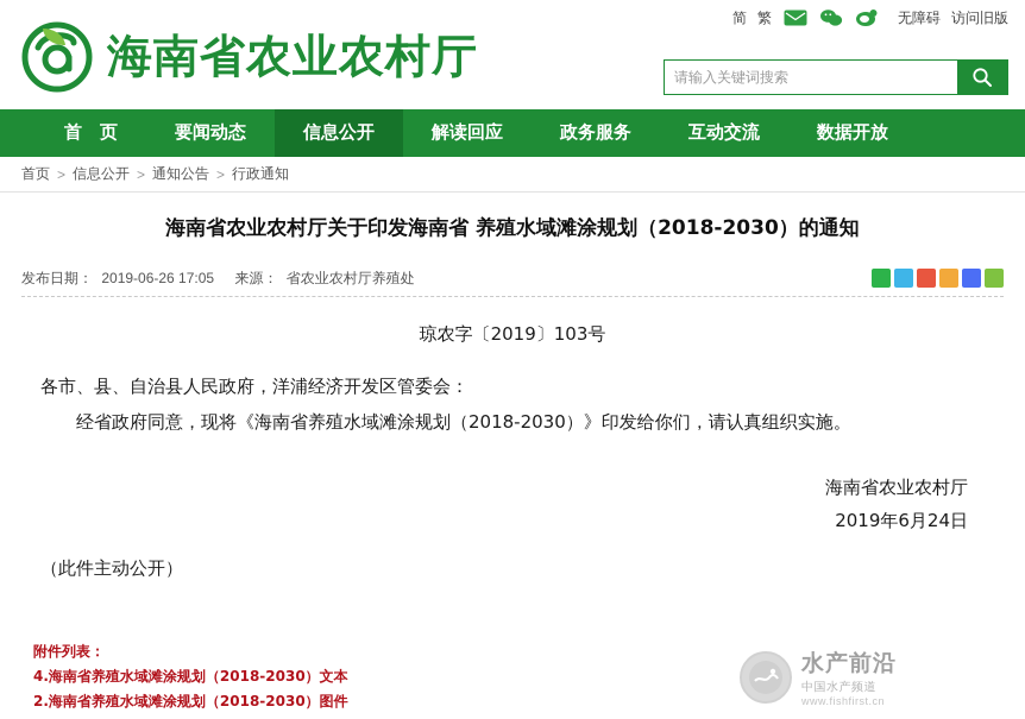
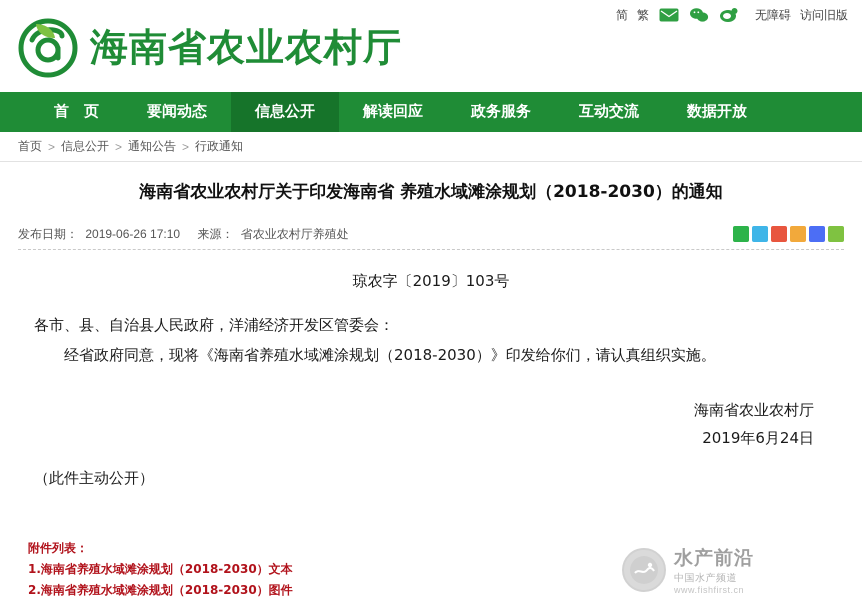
  简
  繁
  无障碍
  访问旧版
  海南省农业农村厅
- 请输入关键词搜索
  首 页
  要闻动态
  信息公开
  解读回应
  政务服务
  互动交流
  数据开放
  首页
  >
  信息公开
  >
  通知公告
  >
  行政通知
  海南省农业农村厅关于印发海南省 养殖水域滩涂规划（2018-2030）的通知
- 发布日期： 2019-06-26 17:05 来源： 省农业农村厅养殖处
+ 发布日期： 2019-06-26 17:10 来源： 省农业农村厅养殖处
  琼农字〔2019〕103号
  各市、县、自治县人民政府，洋浦经济开发区管委会：
  经省政府同意，现将《海南省养殖水域滩涂规划（2018-2030）》印发给你们，请认真组织实施。
  海南省农业农村厅
  2019年6月24日
  （此件主动公开）
  附件列表：
- 4.海南省养殖水域滩涂规划（2018-2030）文本
+ 1.海南省养殖水域滩涂规划（2018-2030）文本
  2.海南省养殖水域滩涂规划（2018-2030）图件
  水产前沿
  中国水产频道
  www.fishfirst.cn
